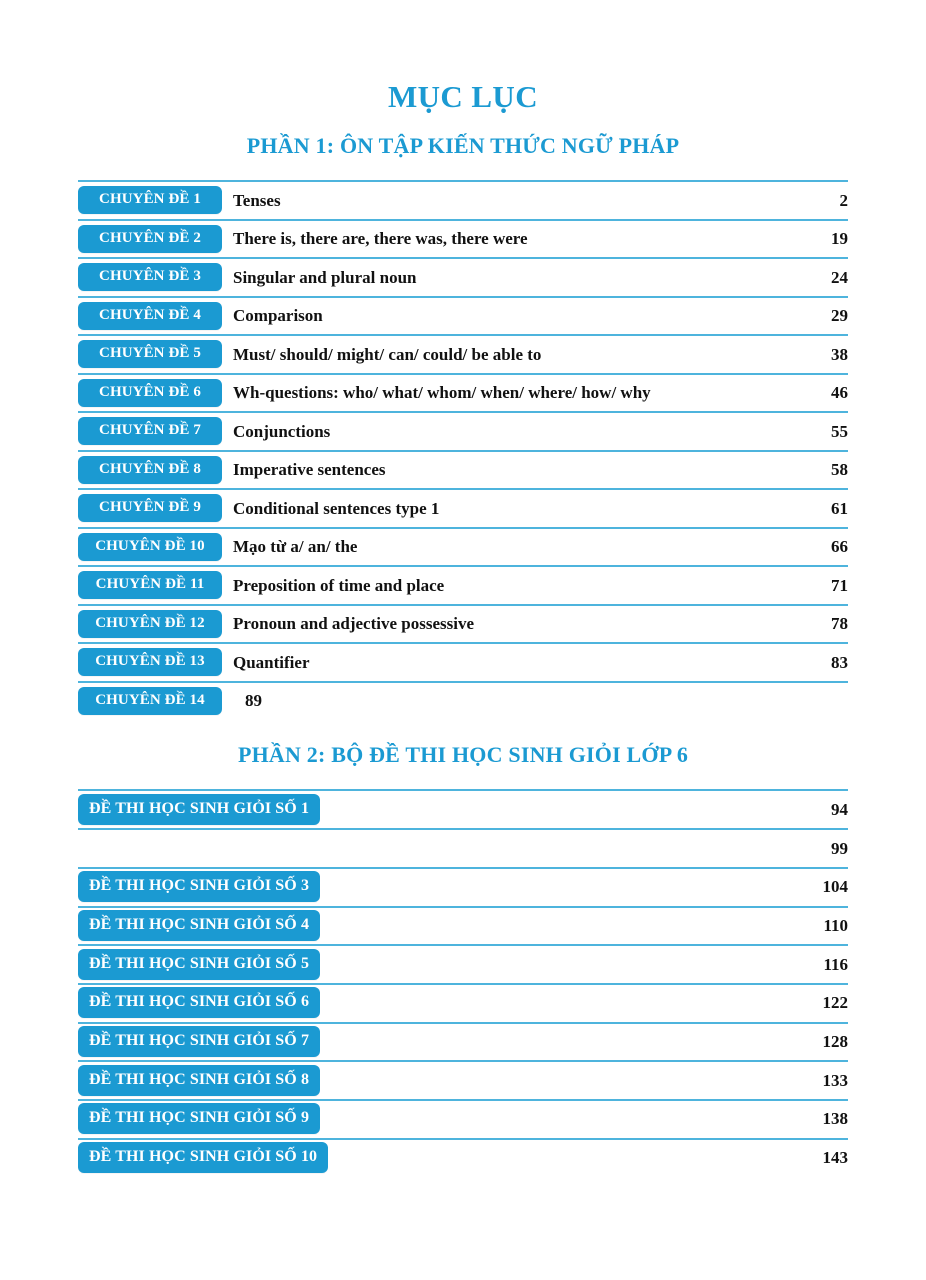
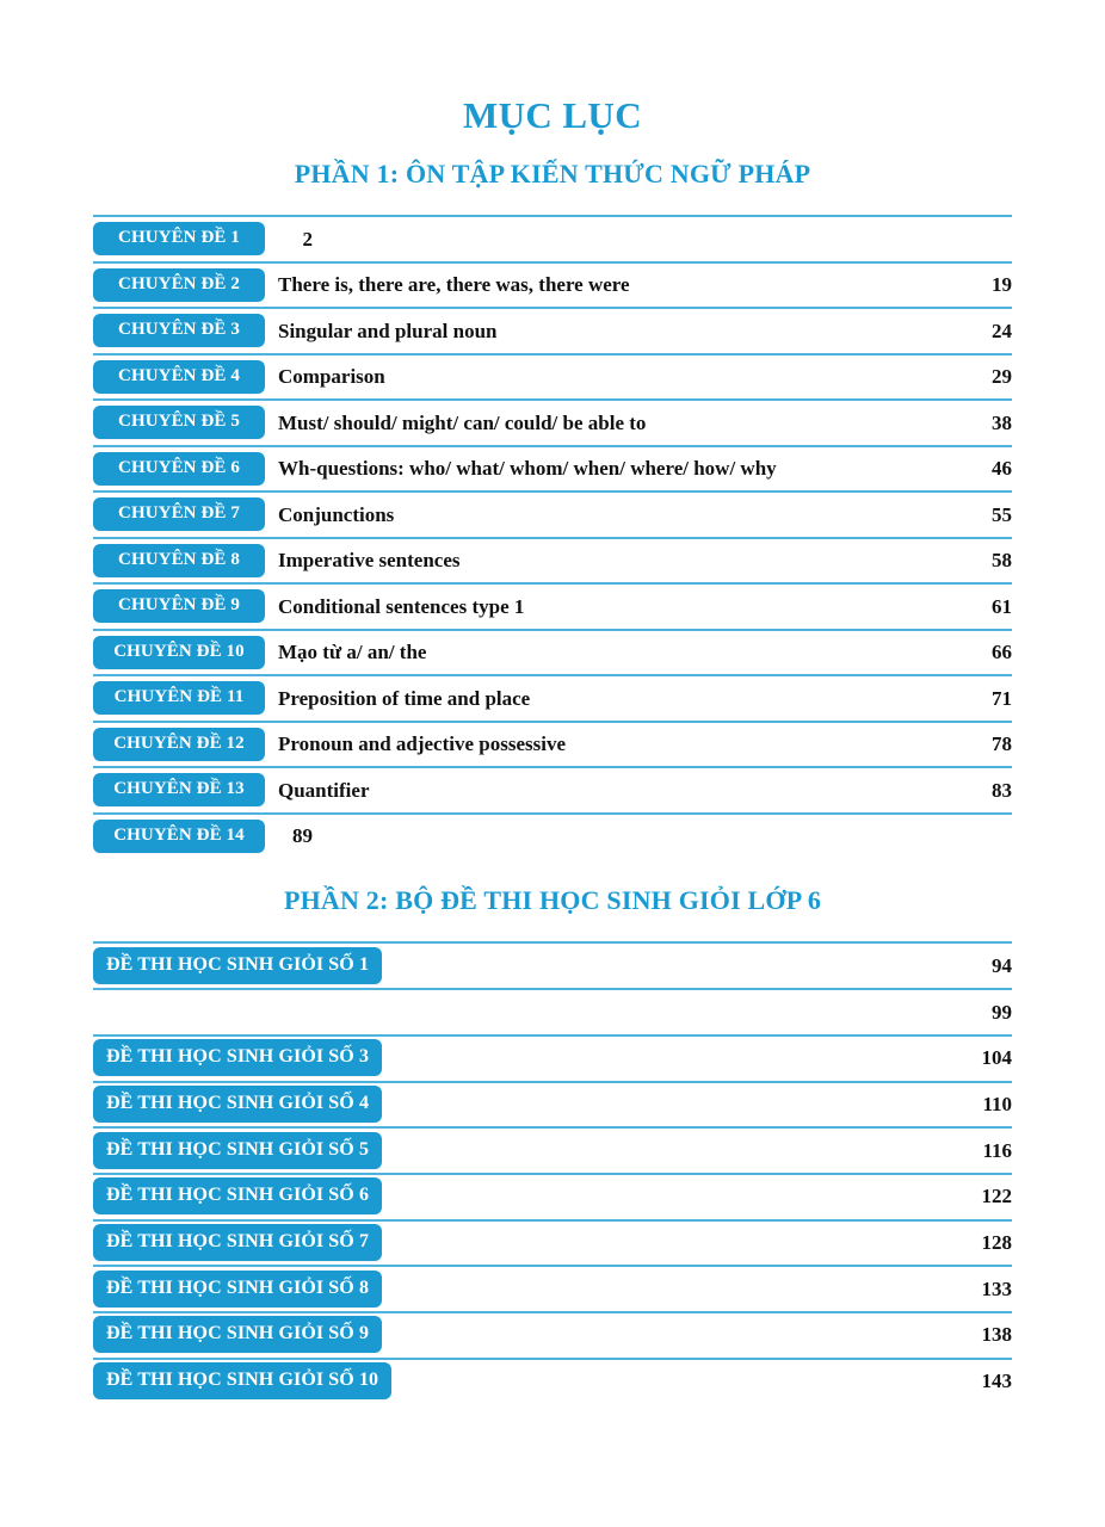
  MỤC LỤC
  PHẦN 1: ÔN TẬP KIẾN THỨC NGỮ PHÁP
  CHUYÊN ĐỀ 1
- Tenses
  2
  CHUYÊN ĐỀ 2
  There is, there are, there was, there were
  19
  CHUYÊN ĐỀ 3
  Singular and plural noun
  24
  CHUYÊN ĐỀ 4
  Comparison
  29
  CHUYÊN ĐỀ 5
  Must/ should/ might/ can/ could/ be able to
  38
  CHUYÊN ĐỀ 6
  Wh-questions: who/ what/ whom/ when/ where/ how/ why
  46
  CHUYÊN ĐỀ 7
  Conjunctions
  55
  CHUYÊN ĐỀ 8
  Imperative sentences
  58
  CHUYÊN ĐỀ 9
  Conditional sentences type 1
  61
  CHUYÊN ĐỀ 10
  Mạo từ a/ an/ the
  66
  CHUYÊN ĐỀ 11
  Preposition of time and place
  71
  CHUYÊN ĐỀ 12
  Pronoun and adjective possessive
  78
  CHUYÊN ĐỀ 13
  Quantifier
  83
  CHUYÊN ĐỀ 14
  89
  PHẦN 2: BỘ ĐỀ THI HỌC SINH GIỎI LỚP 6
  ĐỀ THI HỌC SINH GIỎI SỐ 1
  94
  99
  ĐỀ THI HỌC SINH GIỎI SỐ 3
  104
  ĐỀ THI HỌC SINH GIỎI SỐ 4
  110
  ĐỀ THI HỌC SINH GIỎI SỐ 5
  116
  ĐỀ THI HỌC SINH GIỎI SỐ 6
  122
  ĐỀ THI HỌC SINH GIỎI SỐ 7
  128
  ĐỀ THI HỌC SINH GIỎI SỐ 8
  133
  ĐỀ THI HỌC SINH GIỎI SỐ 9
  138
  ĐỀ THI HỌC SINH GIỎI SỐ 10
  143
